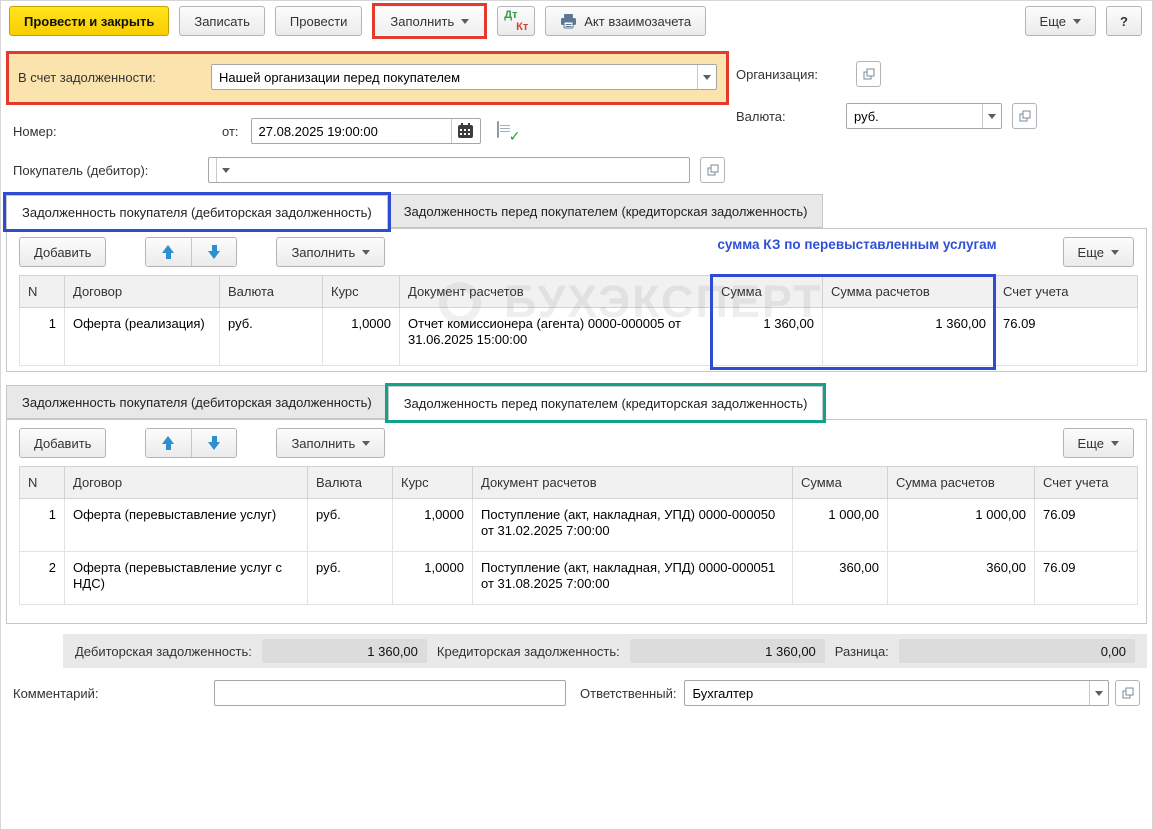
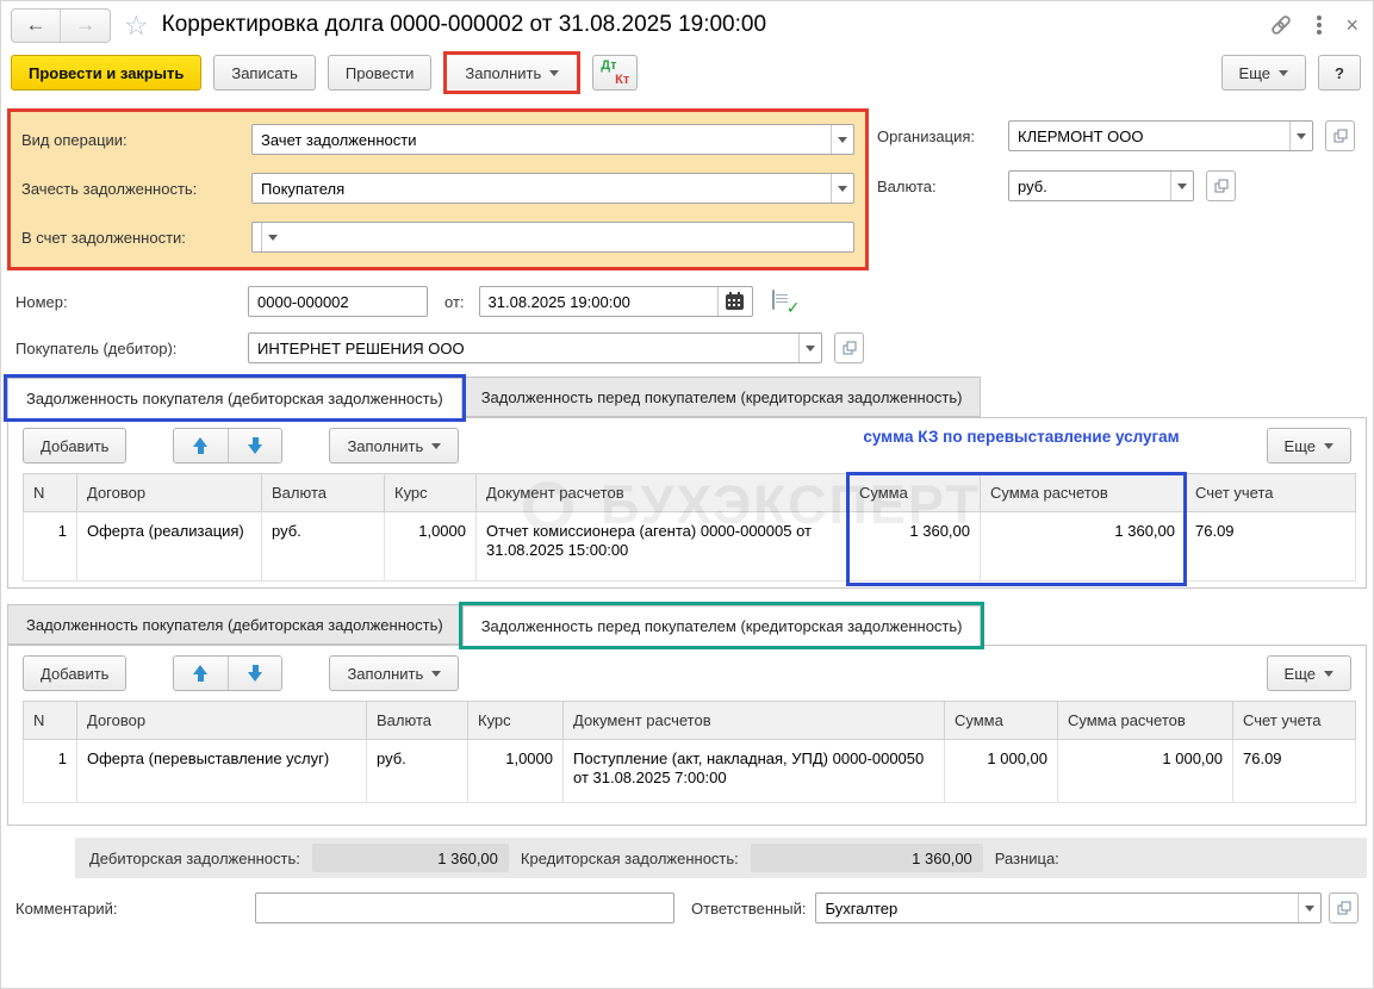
+ ←
+ →
+ ☆
+ Корректировка долга 0000-000002 от 31.08.2025 19:00:00
+ ×
  Провести и закрыть
  Записать
  Провести
  Заполнить
  Дт
  Кт
- Акт взаимозачета
  Еще
  ?
+ Вид операции:
+ Зачет задолженности
+ Зачесть задолженность:
+ Покупателя
  В счет задолженности:
- Нашей организации перед покупателем
  Организация:
+ КЛЕРМОНТ ООО
  Валюта:
  руб.
  Номер:
+ 0000-000002
  от:
- 27.08.2025 19:00:00
+ 31.08.2025 19:00:00
  ✓
  Покупатель (дебитор):
+ ИНТЕРНЕТ РЕШЕНИЯ ООО
  Задолженность покупателя (дебиторская задолженность)
  Задолженность перед покупателем (кредиторская задолженность)
  Добавить
  Заполнить
  Еще
  БУХЭКСПЕРТ
  N	Договор	Валюта	Курс	Документ расчетов	Сумма	Сумма расчетов	Счет учета
- 1	Оферта (реализация)	руб.	1,0000	Отчет комиссионера (агента) 0000-000005 от 31.06.2025 15:00:00	1 360,00	1 360,00	76.09
+ 1	Оферта (реализация)	руб.	1,0000	Отчет комиссионера (агента) 0000-000005 от 31.08.2025 15:00:00	1 360,00	1 360,00	76.09
- сумма КЗ по перевыставленным услугам
+ сумма КЗ по перевыставление услугам
  Задолженность покупателя (дебиторская задолженность)
  Задолженность перед покупателем (кредиторская задолженность)
  Добавить
  Заполнить
  Еще
  N	Договор	Валюта	Курс	Документ расчетов	Сумма	Сумма расчетов	Счет учета
- 1	Оферта (перевыставление услуг)	руб.	1,0000	Поступление (акт, накладная, УПД) 0000-000050 от 31.02.2025 7:00:00	1 000,00	1 000,00	76.09
+ 1	Оферта (перевыставление услуг)	руб.	1,0000	Поступление (акт, накладная, УПД) 0000-000050 от 31.08.2025 7:00:00	1 000,00	1 000,00	76.09
- 2	Оферта (перевыставление услуг с НДС)	руб.	1,0000	Поступление (акт, накладная, УПД) 0000-000051 от 31.08.2025 7:00:00	360,00	360,00	76.09
  Дебиторская задолженность:
  1 360,00
  Кредиторская задолженность:
  1 360,00
  Разница:
- 0,00
  Комментарий:
  Ответственный:
  Бухгалтер
